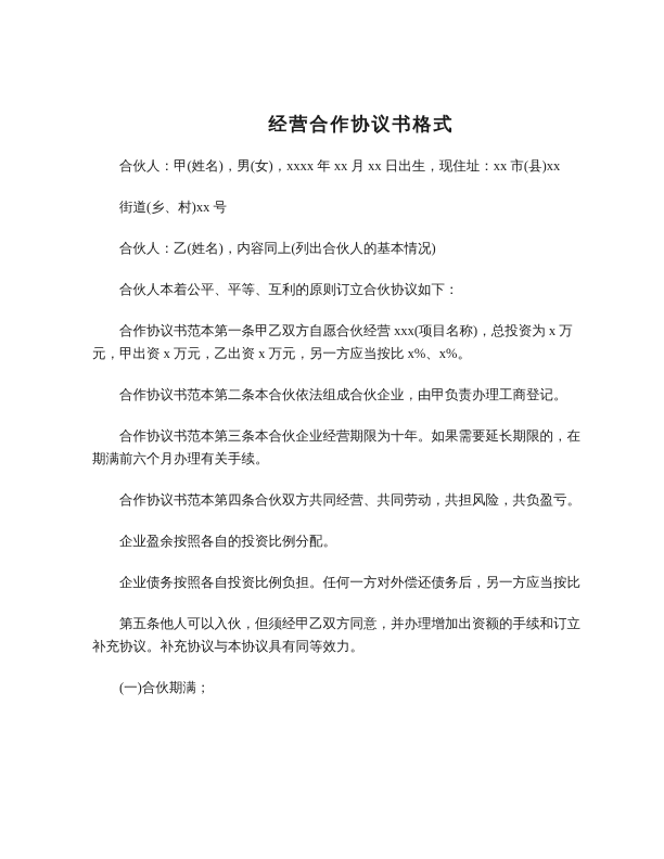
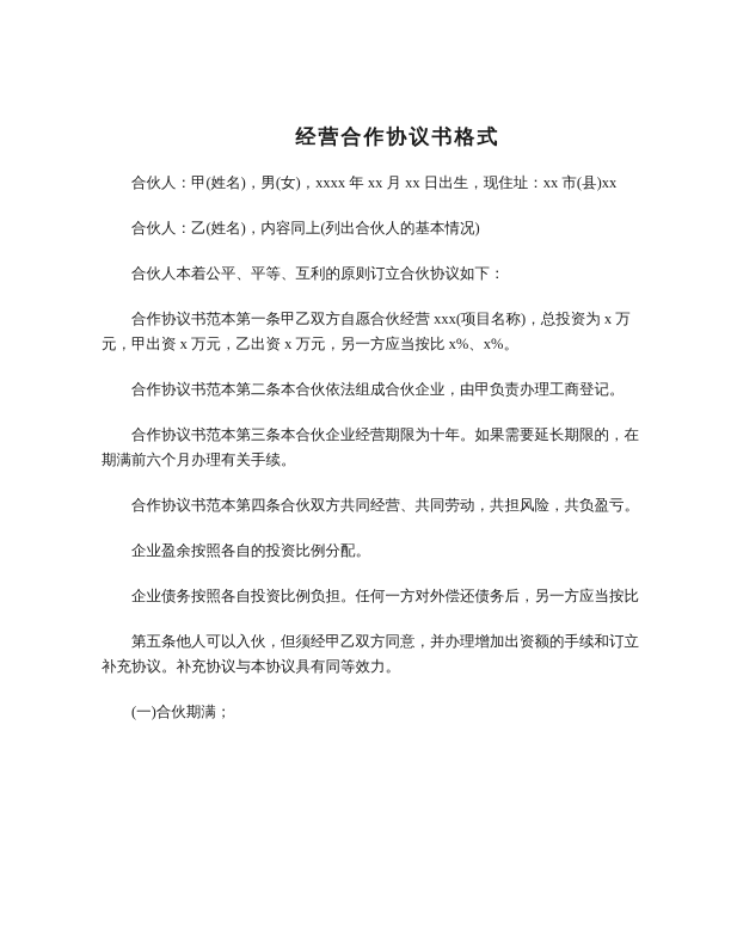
  经营合作协议书格式
  合伙人：甲(姓名)，男(女)，xxxx 年 xx 月 xx 日出生，现住址：xx 市(县)xx
- 街道(乡、村)xx 号
  合伙人：乙(姓名)，内容同上(列出合伙人的基本情况)
  合伙人本着公平、平等、互利的原则订立合伙协议如下：
  合作协议书范本第一条甲乙双方自愿合伙经营 xxx(项目名称)，总投资为 x 万
  元，甲出资 x 万元，乙出资 x 万元，另一方应当按比 x%、x%。
  合作协议书范本第二条本合伙依法组成合伙企业，由甲负责办理工商登记。
  合作协议书范本第三条本合伙企业经营期限为十年。如果需要延长期限的，在
  期满前六个月办理有关手续。
  合作协议书范本第四条合伙双方共同经营、共同劳动，共担风险，共负盈亏。
  企业盈余按照各自的投资比例分配。
  企业债务按照各自投资比例负担。任何一方对外偿还债务后，另一方应当按比
  第五条他人可以入伙，但须经甲乙双方同意，并办理增加出资额的手续和订立
  补充协议。补充协议与本协议具有同等效力。
  (一)合伙期满；
